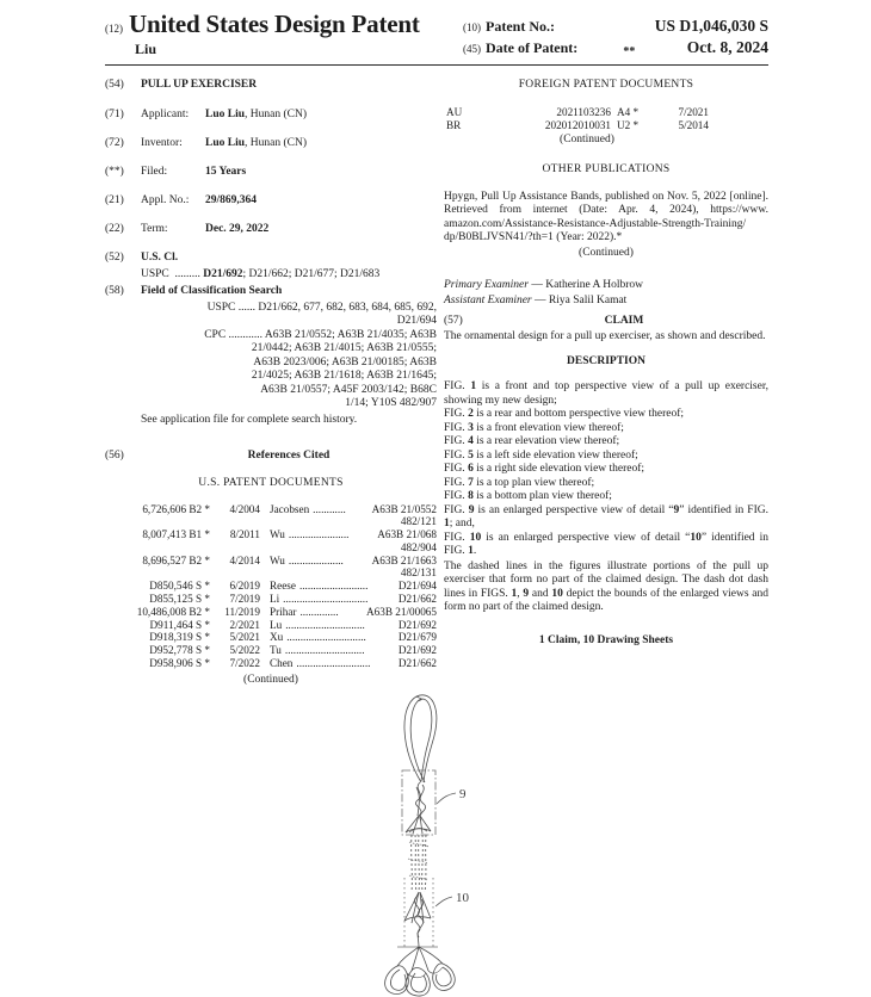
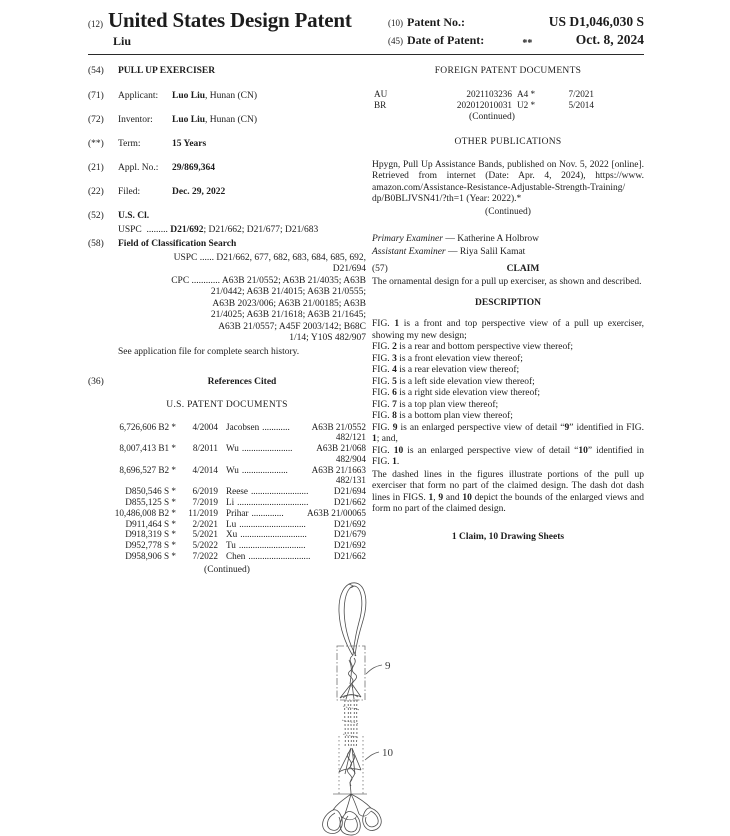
  (12)
  United States Design Patent
  Liu
  (10)
  Patent No.:
  US D1,046,030 S
  (45)
  Date of Patent:
  **
  Oct. 8, 2024
  (54)
  PULL UP EXERCISER
  (71)
  Applicant:
  Luo Liu, Hunan (CN)
  (72)
  Inventor:
  Luo Liu, Hunan (CN)
  (**)
- Filed:
+ Term:
  15 Years
  (21)
  Appl. No.:
  29/869,364
  (22)
- Term:
+ Filed:
  Dec. 29, 2022
  (52)
  U.S. Cl.
  USPC ......... D21/692; D21/662; D21/677; D21/683
  (58)
  Field of Classification Search
  USPC ...... D21/662, 677, 682, 683, 684, 685, 692,
  D21/694
  CPC ............ A63B 21/0552; A63B 21/4035; A63B
  21/0442; A63B 21/4015; A63B 21/0555;
  A63B 2023/006; A63B 21/00185; A63B
  21/4025; A63B 21/1618; A63B 21/1645;
  A63B 21/0557; A45F 2003/142; B68C
  1/14; Y10S 482/907
  See application file for complete search history.
- (56)
+ (36)
  References Cited
  U.S. PATENT DOCUMENTS
  6,726,606 B2 *
  4/2004
  Jacobsen
  ............
  A63B 21/0552
  482/121
  8,007,413 B1 *
  8/2011
  Wu
  ......................
  A63B 21/068
  482/904
  8,696,527 B2 *
  4/2014
  Wu
  ....................
  A63B 21/1663
  482/131
  D850,546 S *
  6/2019
  Reese
  .........................
  D21/694
  D855,125 S *
  7/2019
  Li
  ...............................
  D21/662
  10,486,008 B2 *
  11/2019
  Prihar
  ..............
  A63B 21/00065
  D911,464 S *
  2/2021
  Lu
  .............................
  D21/692
  D918,319 S *
  5/2021
  Xu
  .............................
  D21/679
  D952,778 S *
  5/2022
  Tu
  .............................
  D21/692
  D958,906 S *
  7/2022
  Chen
  ...........................
  D21/662
  (Continued)
  FOREIGN PATENT DOCUMENTS
  AU
  2021103236
  A4 *
  7/2021
  BR
  202012010031
  U2 *
  5/2014
  (Continued)
  OTHER PUBLICATIONS
  Hpygn, Pull Up Assistance Bands, published on Nov. 5, 2022 [online]. Retrieved from internet (Date: Apr. 4, 2024), https://www. amazon.com/Assistance-Resistance-Adjustable-Strength-Training/ dp/B0BLJVSN41/?th=1 (Year: 2022).*
  (Continued)
  Primary Examiner — Katherine A Holbrow
  Assistant Examiner — Riya Salil Kamat
  (57)
  CLAIM
  The ornamental design for a pull up exerciser, as shown and described.
  DESCRIPTION
  FIG. 1 is a front and top perspective view of a pull up exerciser, showing my new design;
  FIG. 2 is a rear and bottom perspective view thereof;
  FIG. 3 is a front elevation view thereof;
  FIG. 4 is a rear elevation view thereof;
  FIG. 5 is a left side elevation view thereof;
  FIG. 6 is a right side elevation view thereof;
  FIG. 7 is a top plan view thereof;
  FIG. 8 is a bottom plan view thereof;
  FIG. 9 is an enlarged perspective view of detail “9” identified in FIG. 1; and,
  FIG. 10 is an enlarged perspective view of detail “10” identified in FIG. 1.
  The dashed lines in the figures illustrate portions of the pull up exerciser that form no part of the claimed design. The dash dot dash lines in FIGS. 1, 9 and 10 depict the bounds of the enlarged views and form no part of the claimed design.
  1 Claim, 10 Drawing Sheets
  9
  10
